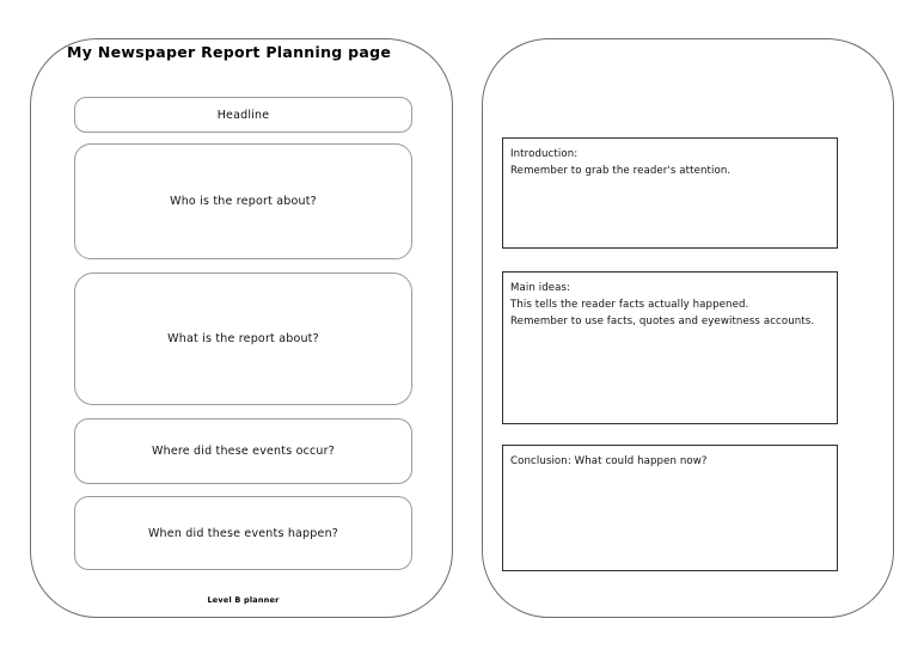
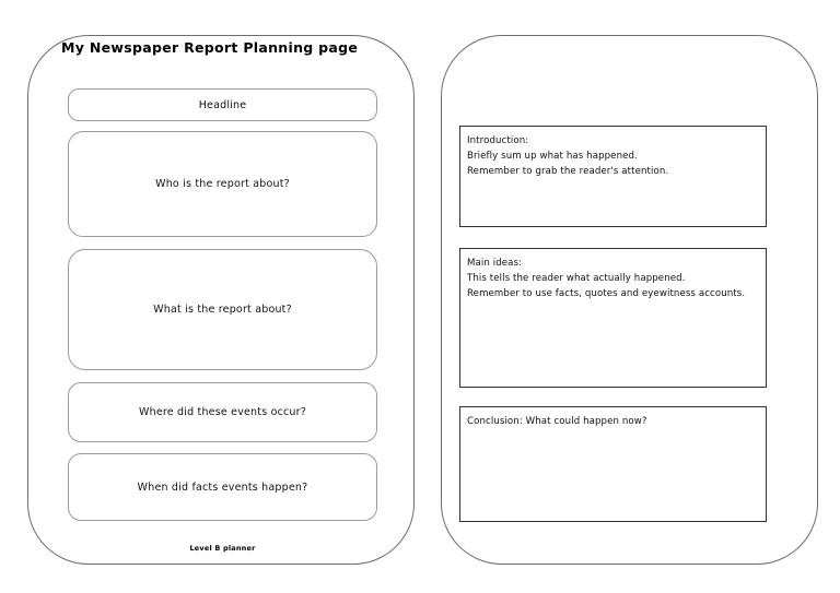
  My Newspaper Report Planning page
  Headline
  Who is the report about?
  What is the report about?
  Where did these events occur?
- When did these events happen?
+ When did facts events happen?
  Level B planner
  Introduction:
+ Briefly sum up what has happened.
  Remember to grab the reader's attention.
  Main ideas:
- This tells the reader facts actually happened.
+ This tells the reader what actually happened.
  Remember to use facts, quotes and eyewitness accounts.
  Conclusion: What could happen now?
